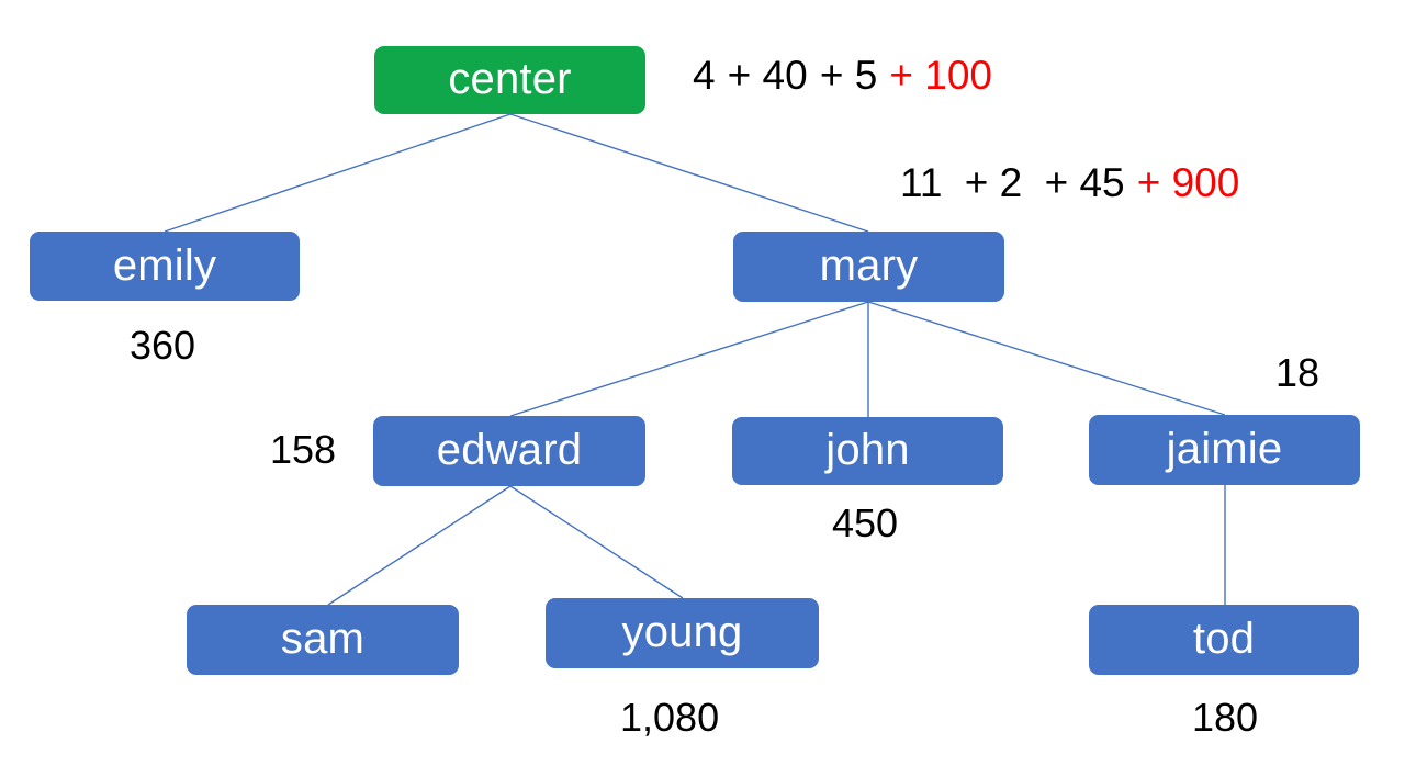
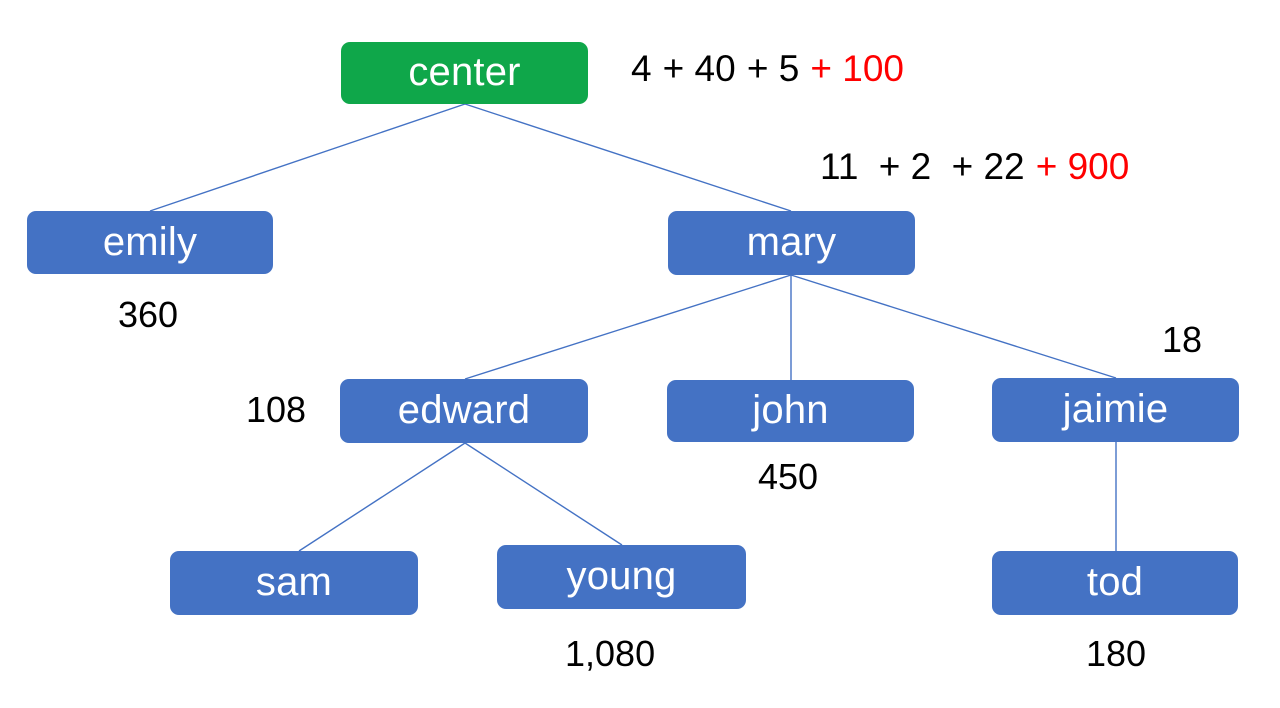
  center
  emily
  mary
  edward
  john
  jaimie
  sam
  young
  tod
  360
- 158
+ 108
  450
  18
  1,080
  180
  4 + 40 + 5 + 100
- 11 + 2 + 45 + 900
+ 11 + 2 + 22 + 900
